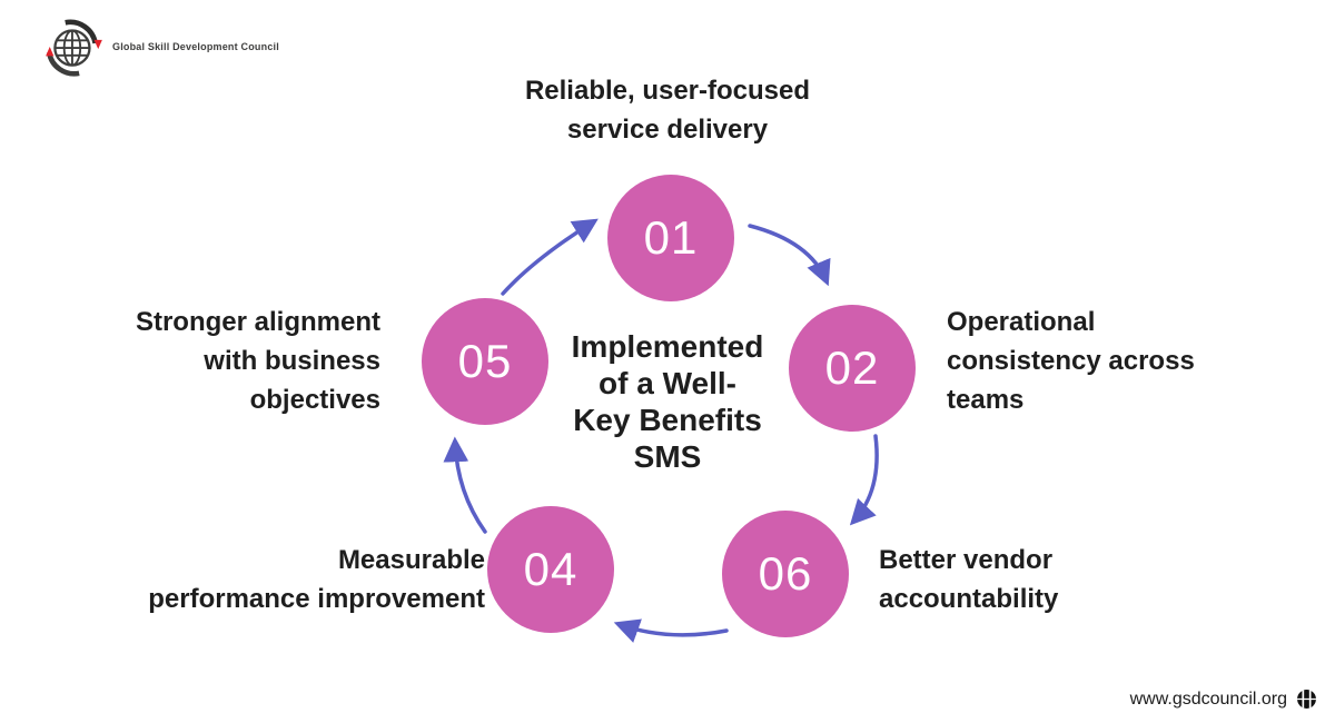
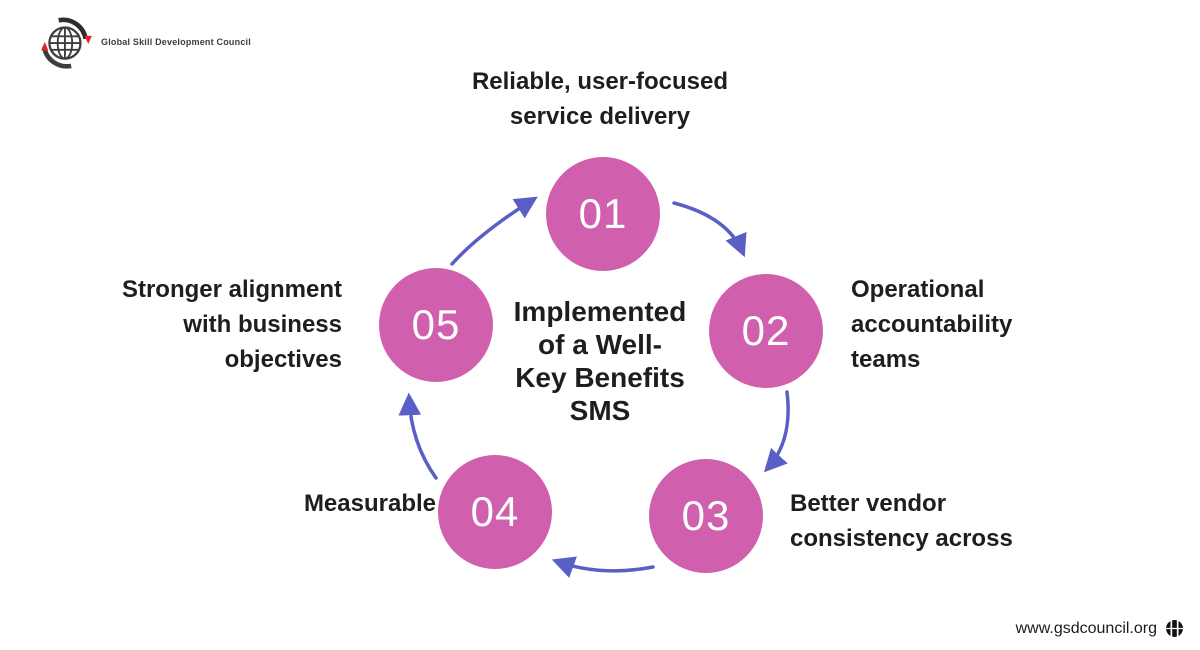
  Global Skill Development Council
  Implemented
  of a Well-
  Key Benefits
  SMS
  01
  02
- 06
+ 03
  04
  05
  Reliable, user-focused
  service delivery
  Operational
- consistency across
+ accountability
  teams
  Better vendor
- accountability
+ consistency across
  Measurable
- performance improvement
  Stronger alignment
  with business
  objectives
  www.gsdcouncil.org
